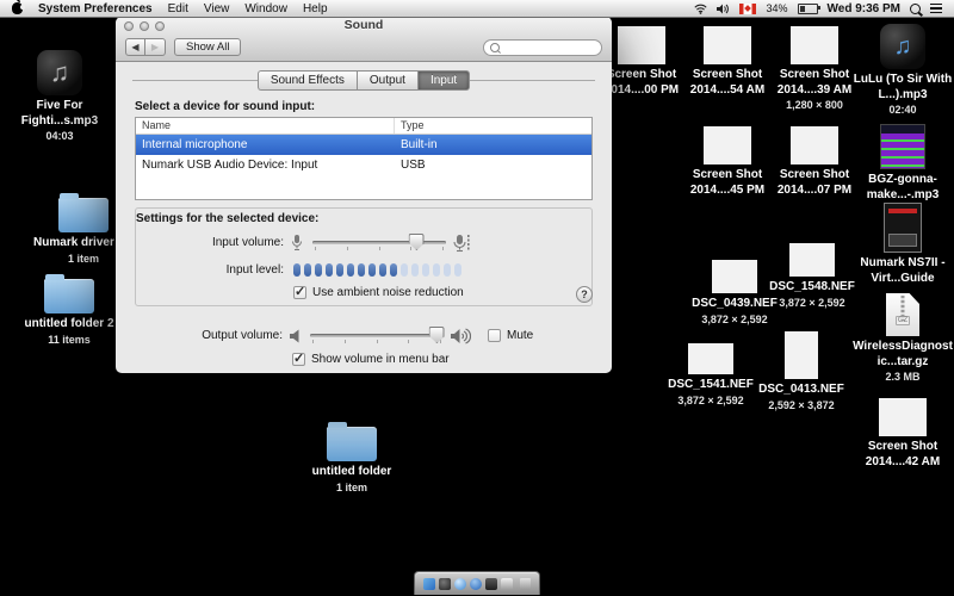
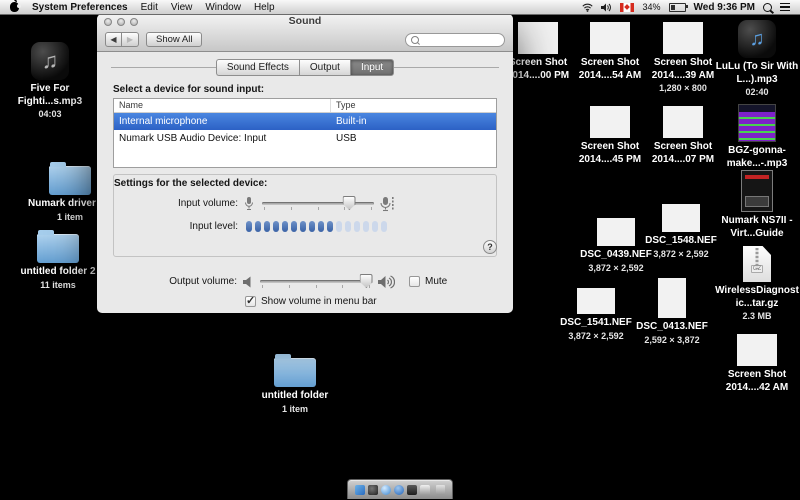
  System Preferences
  Edit
  View
  Window
  Help
  34%
  Wed 9:36 PM
  Five For Fighti...s.mp3
  04:03
  Numark driver
  1 item
  untitled folder 2
  11 items
  untitled folder
  1 item
  creen Shot 014....00 PM
  Screen Shot 2014....54 AM
  Screen Shot 2014....39 AM
  1,280 × 800
  LuLu (To Sir With L...).mp3
  02:40
  Screen Shot 2014....45 PM
  Screen Shot 2014....07 PM
  BGZ-gonna-make...-.mp3
  DSC_0439.NEF
  3,872 × 2,592
  DSC_1548.NEF
  3,872 × 2,592
  Numark NS7II - Virt...Guide
  DSC_1541.NEF
  3,872 × 2,592
  DSC_0413.NEF
  2,592 × 3,872
  WirelessDiagnostic...tar.gz
  2.3 MB
  Screen Shot 2014....42 AM
  Sound
  ◀
  ▶
  Show All
  Sound Effects
  Output
  Input
  Select a device for sound input:
  Name
  Type
  Internal microphone
  Built-in
  Numark USB Audio Device: Input
  USB
  Settings for the selected device:
  Input volume:
  Input level:
- Use ambient noise reduction
  ?
  Output volume:
  Mute
  Show volume in menu bar
